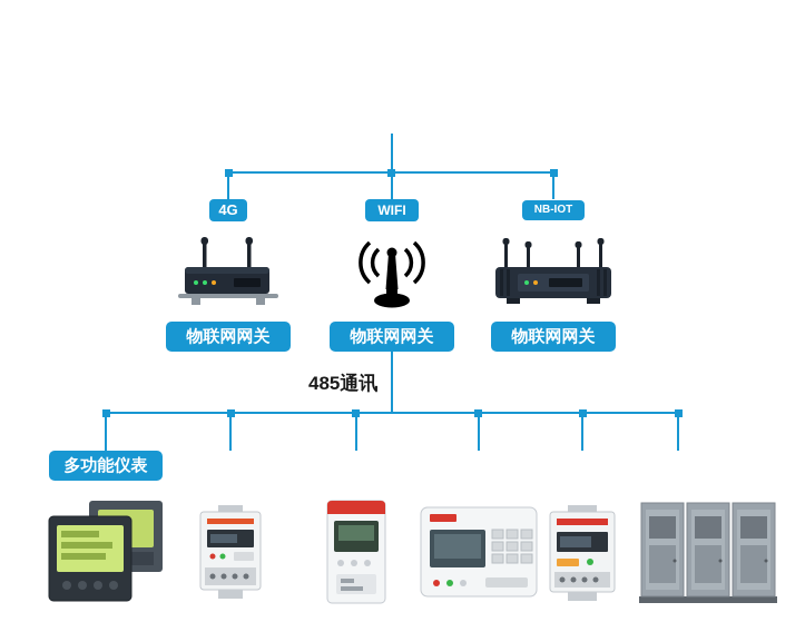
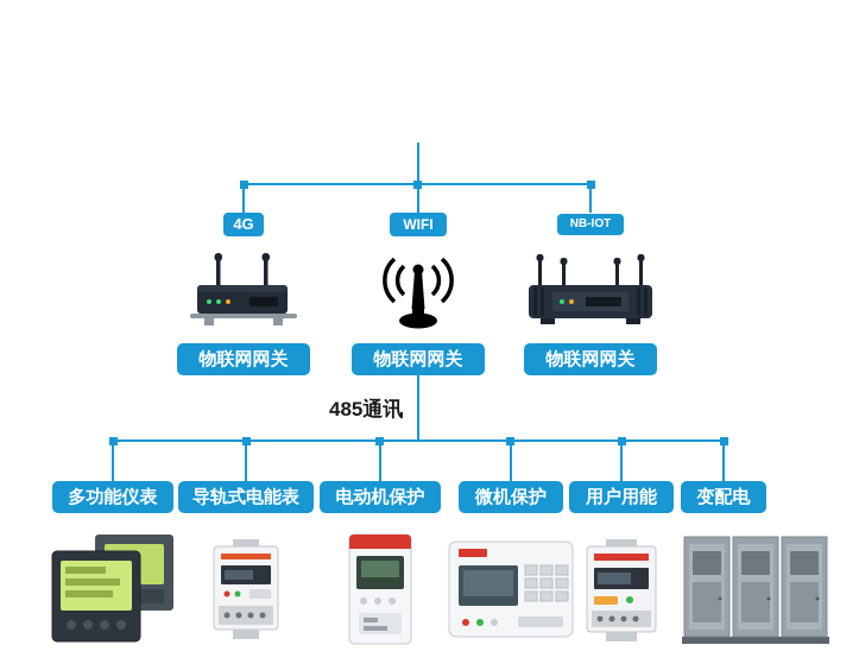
  4G
  WIFI
  NB-IOT
  物联网网关
  物联网网关
  物联网网关
  485通讯
  多功能仪表
+ 导轨式电能表
+ 电动机保护
+ 微机保护
+ 用户用能
+ 变配电
